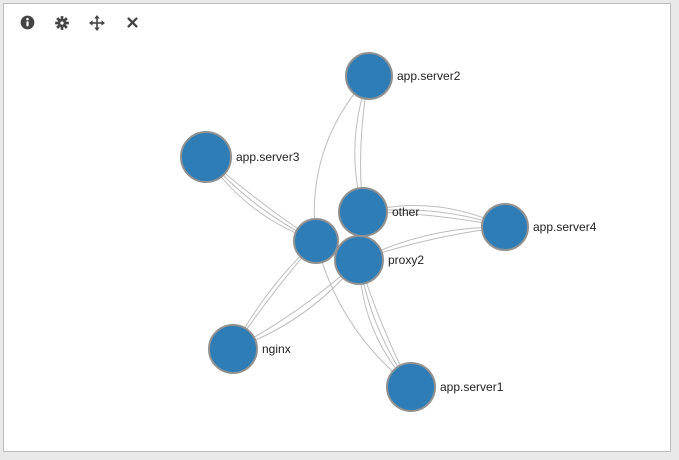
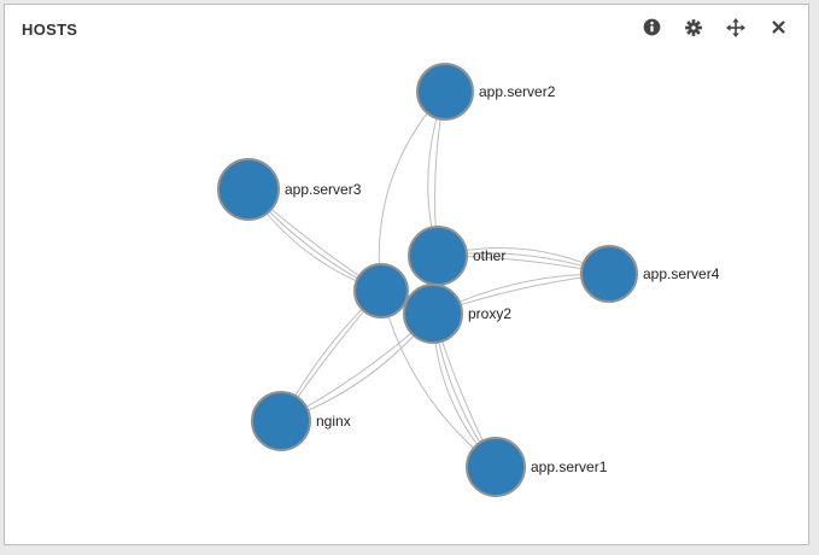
+ HOSTS
  app.server2
  app.server3
  other
  proxy2
  app.server4
  nginx
  app.server1
